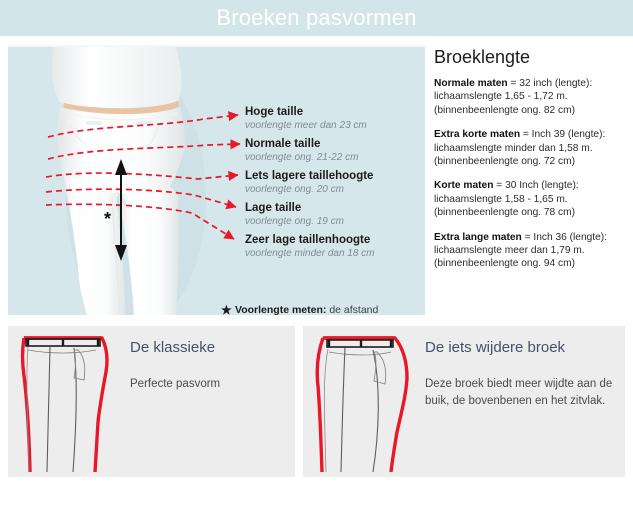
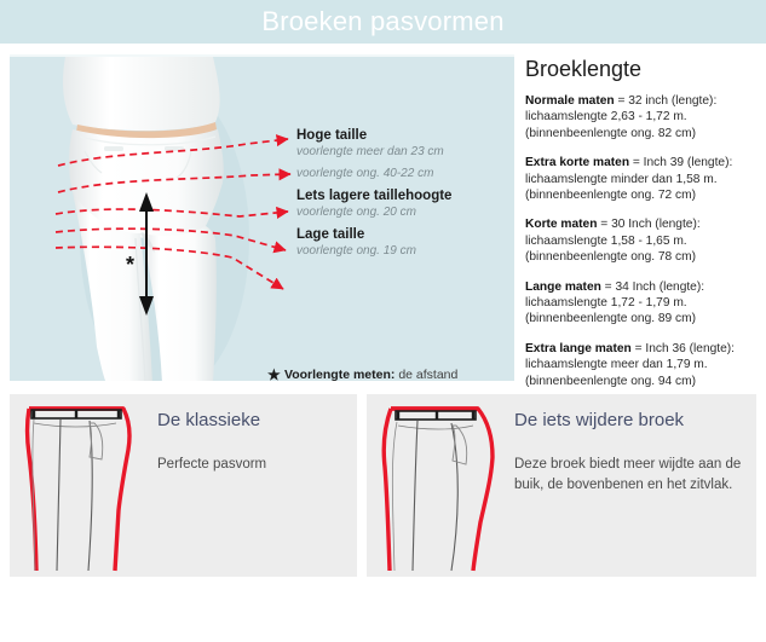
  Broeken pasvormen
  *
  Hoge taille
  voorlengte meer dan 23 cm
- Normale taille
- voorlengte ong. 21-22 cm
+ voorlengte ong. 40-22 cm
  Lets lagere taillehoogte
  voorlengte ong. 20 cm
  Lage taille
  voorlengte ong. 19 cm
- Zeer lage taillenhoogte
- voorlengte minder dan 18 cm
  ★
  Broeklengte
- Normale maten = 32 inch (lengte): lichaamslengte 1,65 - 1,72 m. (binnenbeenlengte ong. 82 cm)
+ Normale maten = 32 inch (lengte): lichaamslengte 2,63 - 1,72 m. (binnenbeenlengte ong. 82 cm)
  Extra korte maten = Inch 39 (lengte): lichaamslengte minder dan 1,58 m. (binnenbeenlengte ong. 72 cm)
  Korte maten = 30 Inch (lengte): lichaamslengte 1,58 - 1,65 m. (binnenbeenlengte ong. 78 cm)
+ Lange maten = 34 Inch (lengte): lichaamslengte 1,72 - 1,79 m. (binnenbeenlengte ong. 89 cm)
  Extra lange maten = Inch 36 (lengte): lichaamslengte meer dan 1,79 m. (binnenbeenlengte ong. 94 cm)
  De klassieke
  Perfecte pasvorm
  De iets wijdere broek
  Deze broek biedt meer wijdte aan de buik, de bovenbenen en het zitvlak.
